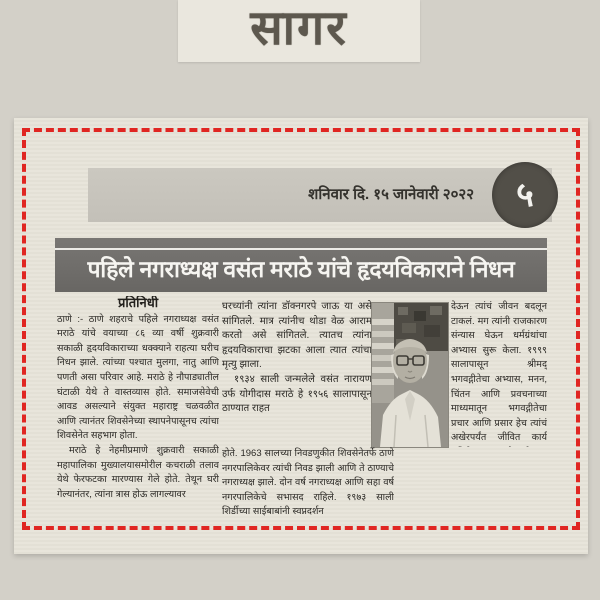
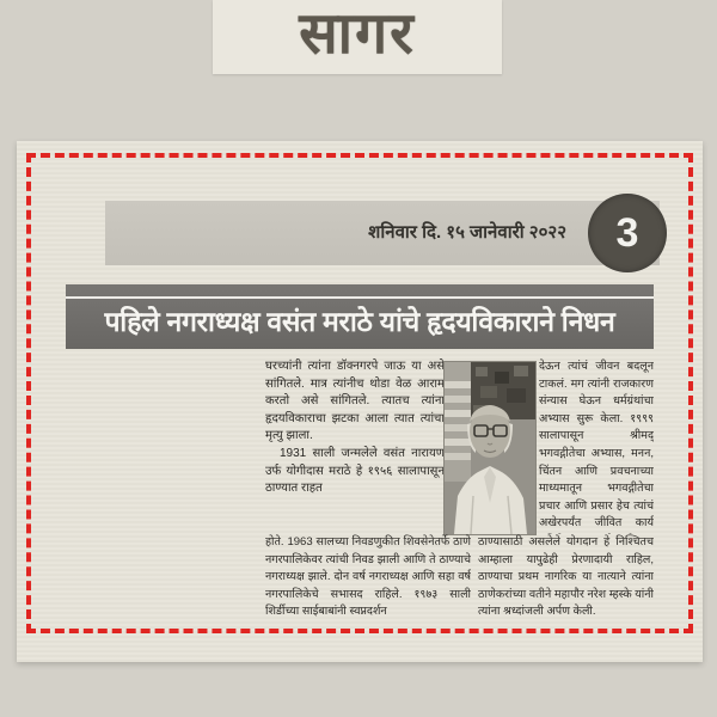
  सागर
  शनिवार दि. १५ जानेवारी २०२२
- ५
+ 3
  पहिले नगराध्यक्ष वसंत मराठे यांचे हृदयविकाराने निधन
- प्रतिनिधी
- ठाणे :- ठाणे शहराचे पहिले नगराध्यक्ष वसंत मराठे यांचे वयाच्या ८६ व्या वर्षी शुक्रवारी सकाळी हृदयविकाराच्या धक्क्याने राहत्या घरीच निधन झाले. त्यांच्या पश्चात मुलगा, नातु आणि पणती असा परिवार आहे. मराठे हे नौपाड्यातील घंटाळी येथे ते वास्तव्यास होते. समाजसेवेची आवड असल्याने संयुक्त महाराष्ट्र चळवळीत आणि त्यानंतर शिवसेनेच्या स्थापनेपासूनच त्यांचा शिवसेनेत सहभाग होता.
- मराठे हे नेहमीप्रमाणे शुक्रवारी सकाळी महापालिका मुख्यालयासमोरील कचराळी तलाव येथे फेरफटका मारण्यास गेले होते. तेथून घरी गेल्यानंतर, त्यांना त्रास होऊ लागल्यावर
  घरच्यांनी त्यांना डॉक्नगरपे जाऊ या असे सांगितले. मात्र त्यांनीच थोडा वेळ आराम करतो असे सांगितले. त्यातच त्यांना हृदयविकाराचा झटका आला त्यात त्यांचा मृत्यु झाला.
- १९३४ साली जन्मलेले वसंत नारायण उर्फ योगीदास मराठे हे १९५६ सालापासून ठाण्यात राहत
+ 1931 साली जन्मलेले वसंत नारायण उर्फ योगीदास मराठे हे १९५६ सालापासून ठाण्यात राहत
  देऊन त्यांचं जीवन बदलून टाकलं. मग त्यांनी राजकारण संन्यास घेऊन धर्मग्रंथांचा अभ्यास सुरू केला. १९९९ सालापासून श्रीमद् भगवद्गीतेचा अभ्यास, मनन, चिंतन आणि प्रवचनाच्या माध्यमातून भगवद्गीतेचा प्रचार आणि प्रसार हेच त्यांचं अखेरपर्यंत जीवित कार्य
  होते. 1963 सालच्या निवडणुकीत शिवसेनेतर्फे ठाणे नगरपालिकेवर त्यांची निवड झाली आणि ते ठाण्याचे नगराध्यक्ष झाले. दोन वर्ष नगराध्यक्ष आणि सहा वर्ष नगरपालिकेचे सभासद राहिले. १९७३ साली शिर्डीच्या साईबाबांनी स्वप्नदर्शन
+ ठाण्यासाठी असलेले योगदान हे निश्चितच आम्हाला यापुढेही प्रेरणादायी राहिल, ठाण्याचा प्रथम नागरिक या नात्याने त्यांना ठाणेकरांच्या वतीने महापौर नरेश म्हस्के यांनी त्यांना श्रध्दांजली अर्पण केली.
